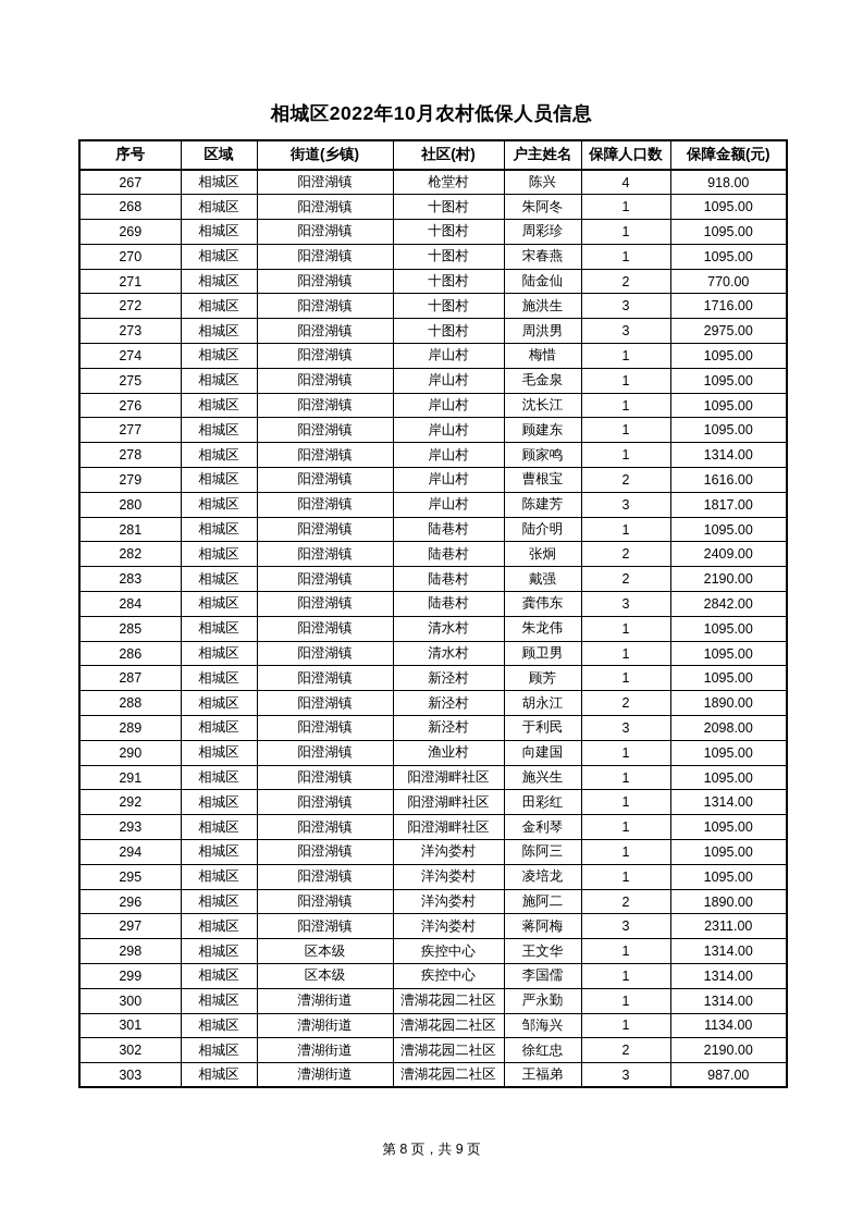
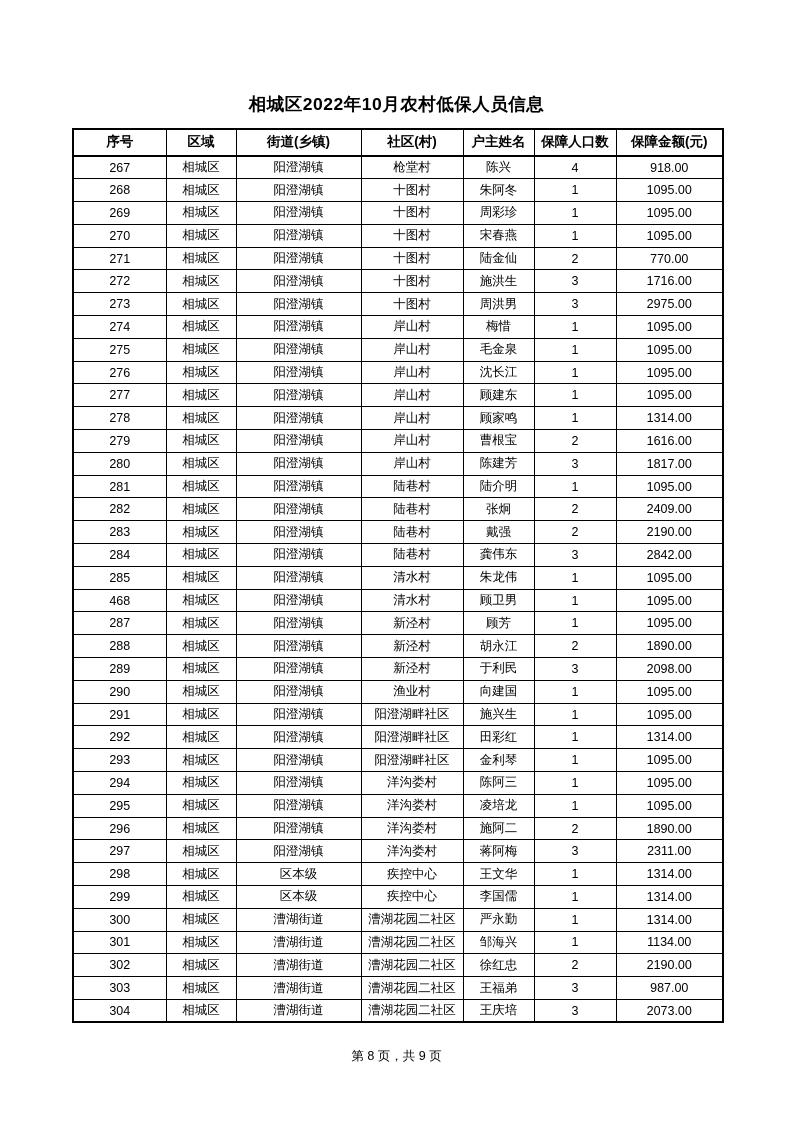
  相城区2022年10月农村低保人员信息
  序号	区域	街道(乡镇)	社区(村)	户主姓名	保障人口数	保障金额(元)
  267	相城区	阳澄湖镇	枪堂村	陈兴	4	918.00
  268	相城区	阳澄湖镇	十图村	朱阿冬	1	1095.00
  269	相城区	阳澄湖镇	十图村	周彩珍	1	1095.00
  270	相城区	阳澄湖镇	十图村	宋春燕	1	1095.00
  271	相城区	阳澄湖镇	十图村	陆金仙	2	770.00
  272	相城区	阳澄湖镇	十图村	施洪生	3	1716.00
  273	相城区	阳澄湖镇	十图村	周洪男	3	2975.00
  274	相城区	阳澄湖镇	岸山村	梅惜	1	1095.00
  275	相城区	阳澄湖镇	岸山村	毛金泉	1	1095.00
  276	相城区	阳澄湖镇	岸山村	沈长江	1	1095.00
  277	相城区	阳澄湖镇	岸山村	顾建东	1	1095.00
  278	相城区	阳澄湖镇	岸山村	顾家鸣	1	1314.00
  279	相城区	阳澄湖镇	岸山村	曹根宝	2	1616.00
  280	相城区	阳澄湖镇	岸山村	陈建芳	3	1817.00
  281	相城区	阳澄湖镇	陆巷村	陆介明	1	1095.00
  282	相城区	阳澄湖镇	陆巷村	张炯	2	2409.00
  283	相城区	阳澄湖镇	陆巷村	戴强	2	2190.00
  284	相城区	阳澄湖镇	陆巷村	龚伟东	3	2842.00
  285	相城区	阳澄湖镇	清水村	朱龙伟	1	1095.00
- 286	相城区	阳澄湖镇	清水村	顾卫男	1	1095.00
+ 468	相城区	阳澄湖镇	清水村	顾卫男	1	1095.00
  287	相城区	阳澄湖镇	新泾村	顾芳	1	1095.00
  288	相城区	阳澄湖镇	新泾村	胡永江	2	1890.00
  289	相城区	阳澄湖镇	新泾村	于利民	3	2098.00
  290	相城区	阳澄湖镇	渔业村	向建国	1	1095.00
  291	相城区	阳澄湖镇	阳澄湖畔社区	施兴生	1	1095.00
  292	相城区	阳澄湖镇	阳澄湖畔社区	田彩红	1	1314.00
  293	相城区	阳澄湖镇	阳澄湖畔社区	金利琴	1	1095.00
  294	相城区	阳澄湖镇	洋沟娄村	陈阿三	1	1095.00
  295	相城区	阳澄湖镇	洋沟娄村	凌培龙	1	1095.00
  296	相城区	阳澄湖镇	洋沟娄村	施阿二	2	1890.00
  297	相城区	阳澄湖镇	洋沟娄村	蒋阿梅	3	2311.00
  298	相城区	区本级	疾控中心	王文华	1	1314.00
  299	相城区	区本级	疾控中心	李国儒	1	1314.00
  300	相城区	漕湖街道	漕湖花园二社区	严永勤	1	1314.00
  301	相城区	漕湖街道	漕湖花园二社区	邹海兴	1	1134.00
  302	相城区	漕湖街道	漕湖花园二社区	徐红忠	2	2190.00
  303	相城区	漕湖街道	漕湖花园二社区	王福弟	3	987.00
+ 304	相城区	漕湖街道	漕湖花园二社区	王庆培	3	2073.00
  第 8 页，共 9 页
